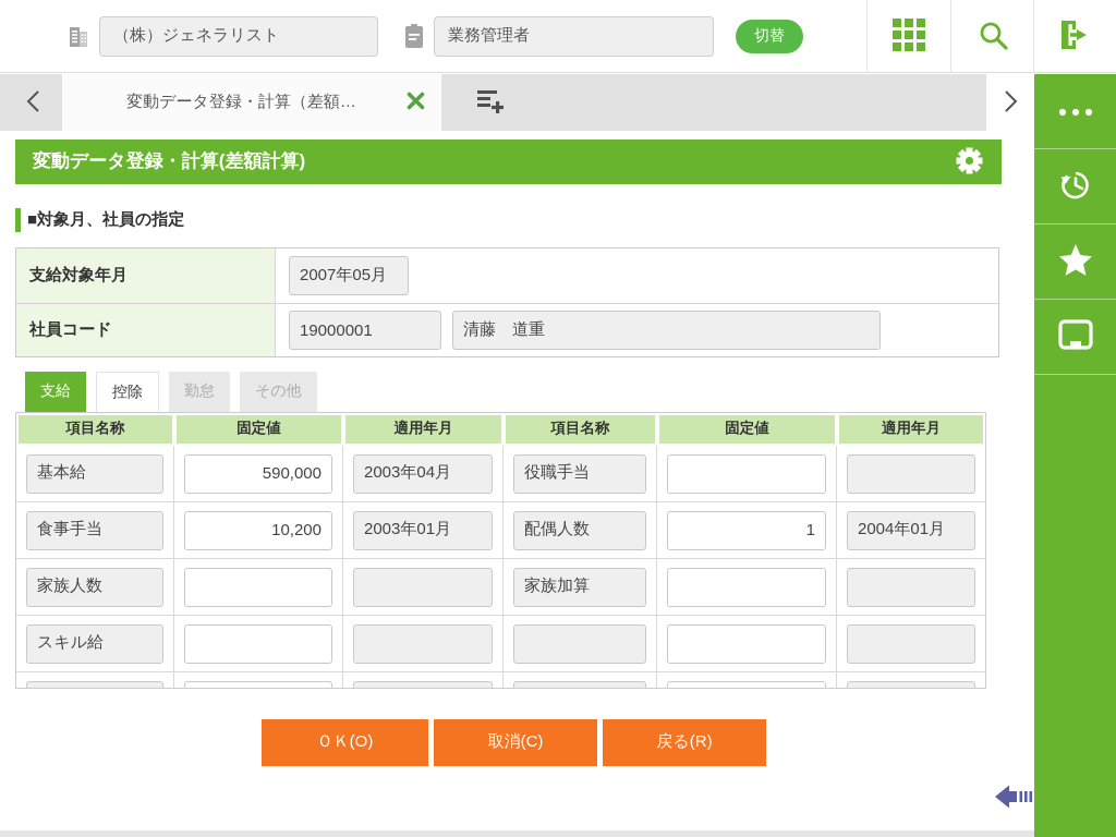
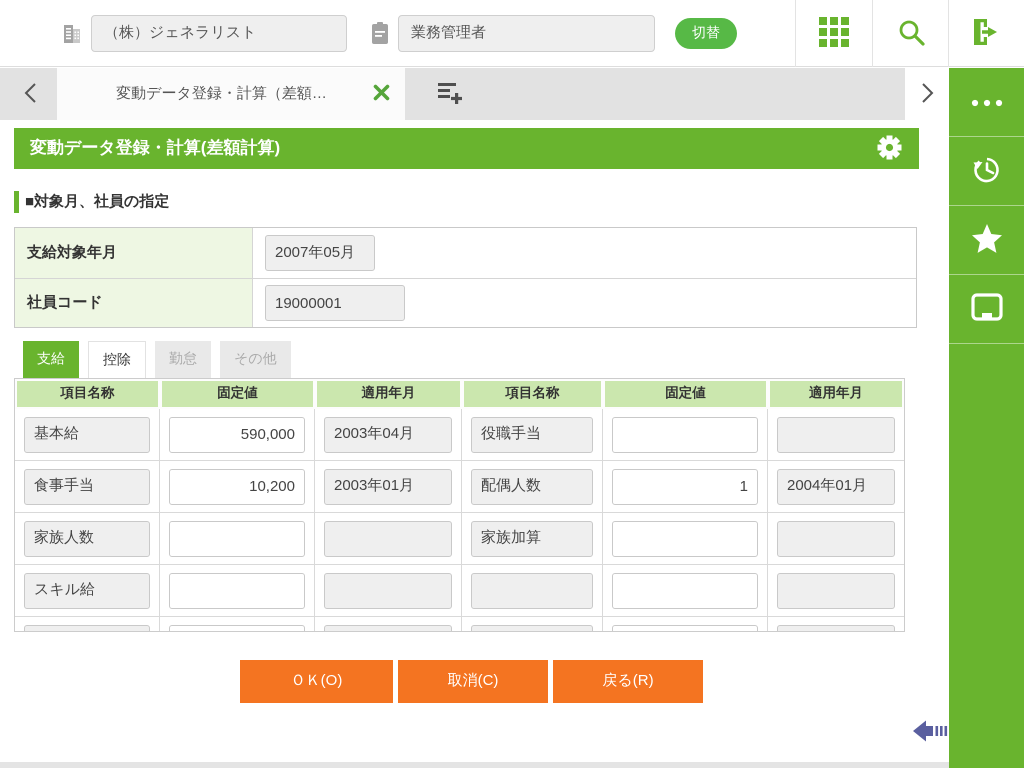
  （株）ジェネラリスト
  業務管理者
  切替
  変動データ登録・計算（差額…
  変動データ登録・計算(差額計算)
  ■対象月、社員の指定
  支給対象年月
  2007年05月
  社員コード
  19000001
- 清藤 道重
  支給
  控除
  勤怠
  その他
  項目名称
  固定値
  適用年月
  項目名称
  固定値
  適用年月
  基本給
  590,000
  2003年04月
  役職手当
  食事手当
  10,200
  2003年01月
  配偶人数
  1
  2004年01月
  家族人数
  家族加算
  スキル給
  ＯＫ(O)
  取消(C)
  戻る(R)
